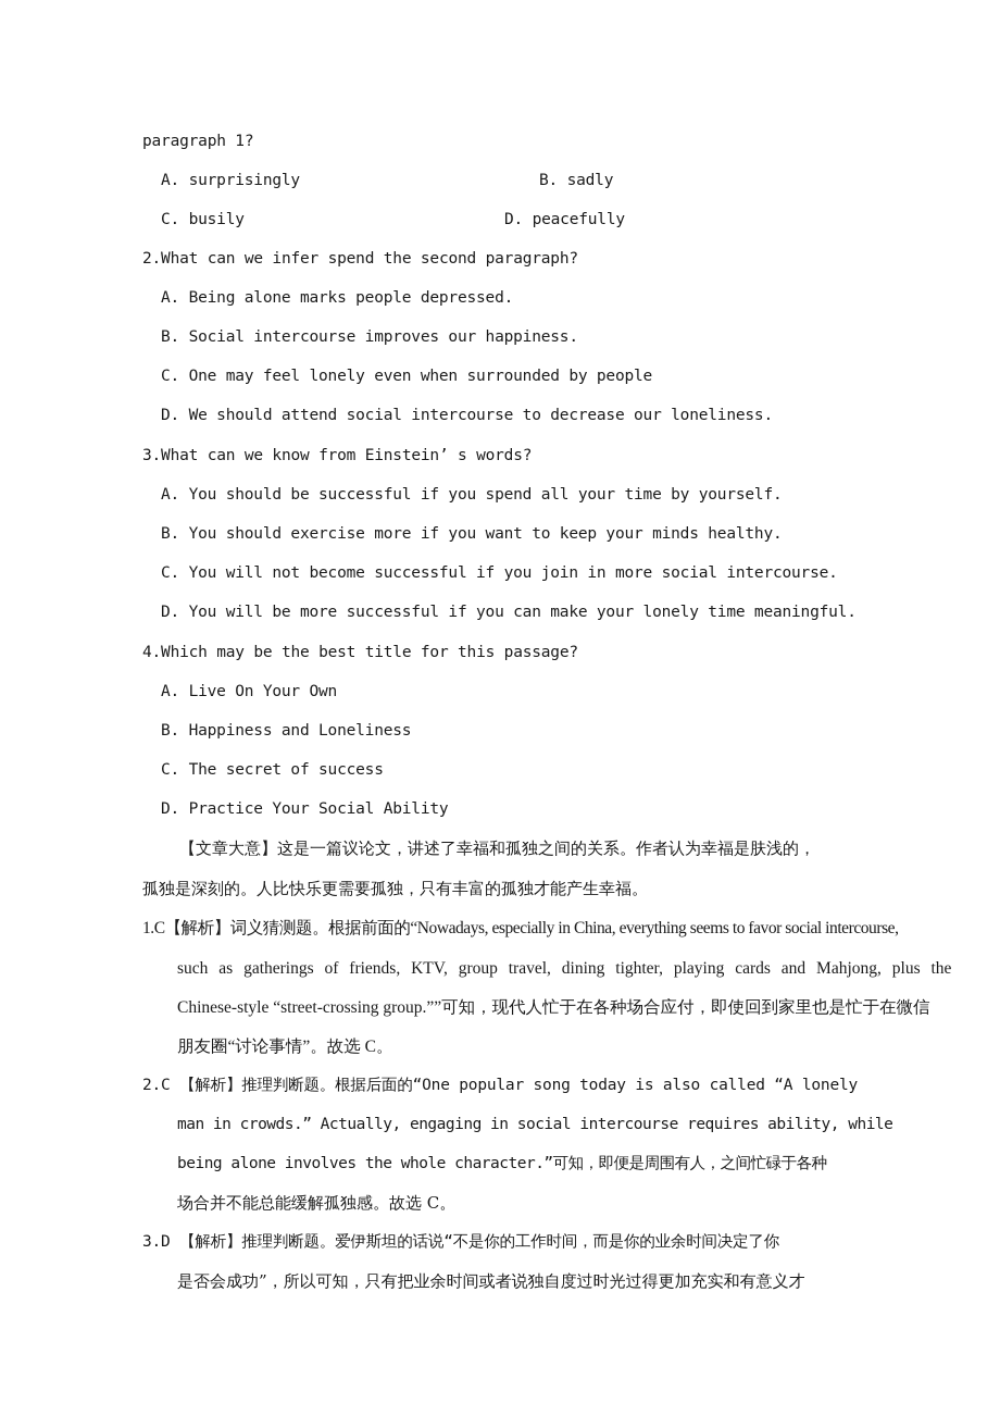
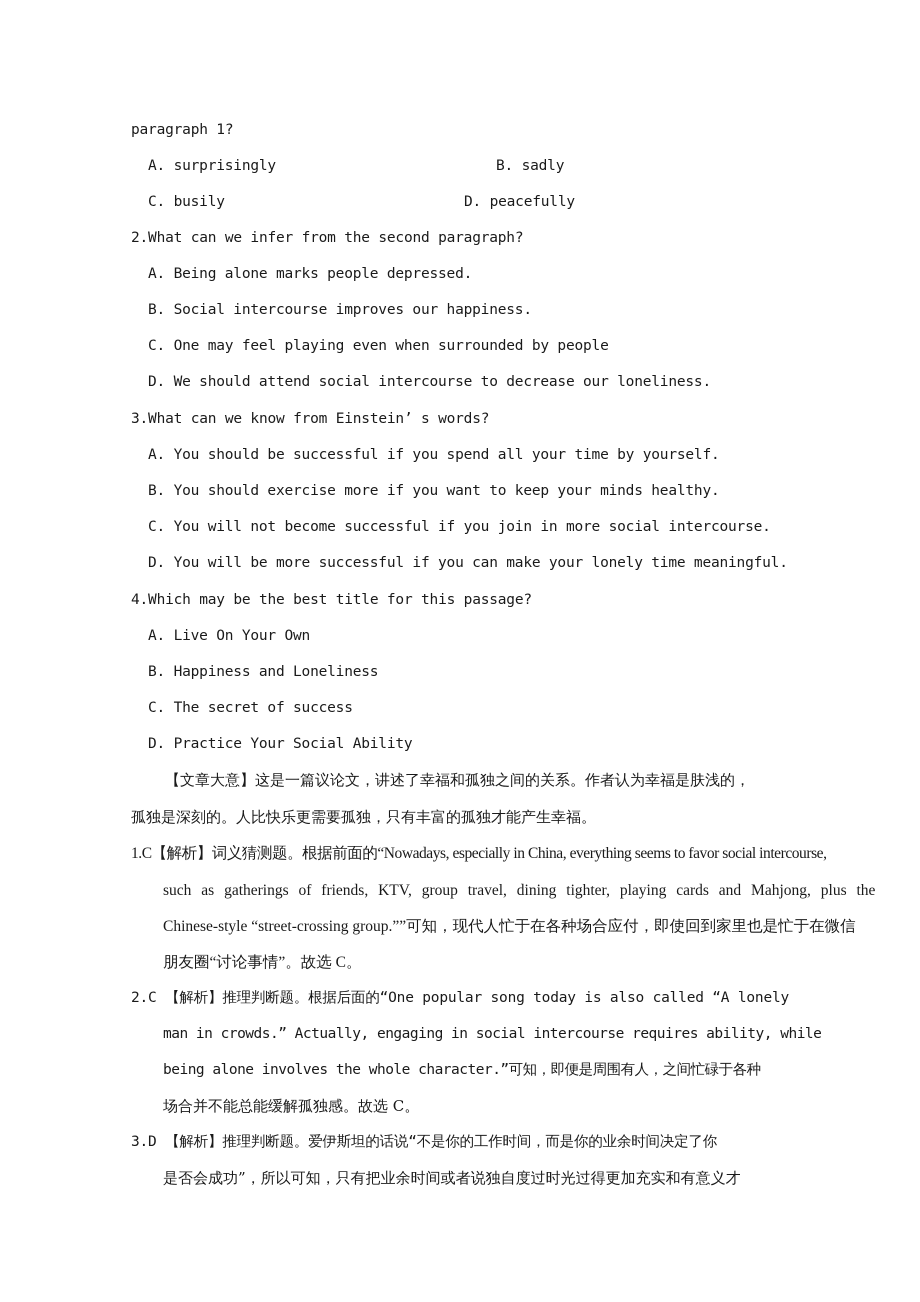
  paragraph 1?
  A. surprisingly
  B. sadly
  C. busily
  D. peacefully
- 2.What can we infer spend the second paragraph?
+ 2.What can we infer from the second paragraph?
  A. Being alone marks people depressed.
  B. Social intercourse improves our happiness.
- C. One may feel lonely even when surrounded by people
+ C. One may feel playing even when surrounded by people
  D. We should attend social intercourse to decrease our loneliness.
  3.What can we know from Einstein’ s words?
  A. You should be successful if you spend all your time by yourself.
  B. You should exercise more if you want to keep your minds healthy.
  C. You will not become successful if you join in more social intercourse.
  D. You will be more successful if you can make your lonely time meaningful.
  4.Which may be the best title for this passage?
  A. Live On Your Own
  B. Happiness and Loneliness
  C. The secret of success
  D. Practice Your Social Ability
  【文章大意】这是一篇议论文，讲述了幸福和孤独之间的关系。作者认为幸福是肤浅的，
  孤独是深刻的。人比快乐更需要孤独，只有丰富的孤独才能产生幸福。
  1.C【解析】词义猜测题。根据前面的“Nowadays, especially in China, everything seems to favor social intercourse,
  such as gatherings of friends, KTV, group travel, dining tighter, playing cards and Mahjong, plus the
  Chinese-style “street-crossing group.””可知，现代人忙于在各种场合应付，即使回到家里也是忙于在微信
  朋友圈“讨论事情”。故选 C。
  2.C 【解析】推理判断题。根据后面的“One popular song today is also called “A lonely
  man in crowds.” Actually, engaging in social intercourse requires ability, while
  being alone involves the whole character.”可知，即便是周围有人，之间忙碌于各种
  场合并不能总能缓解孤独感。故选 C。
  3.D 【解析】推理判断题。爱伊斯坦的话说“不是你的工作时间，而是你的业余时间决定了你
  是否会成功”，所以可知，只有把业余时间或者说独自度过时光过得更加充实和有意义才
